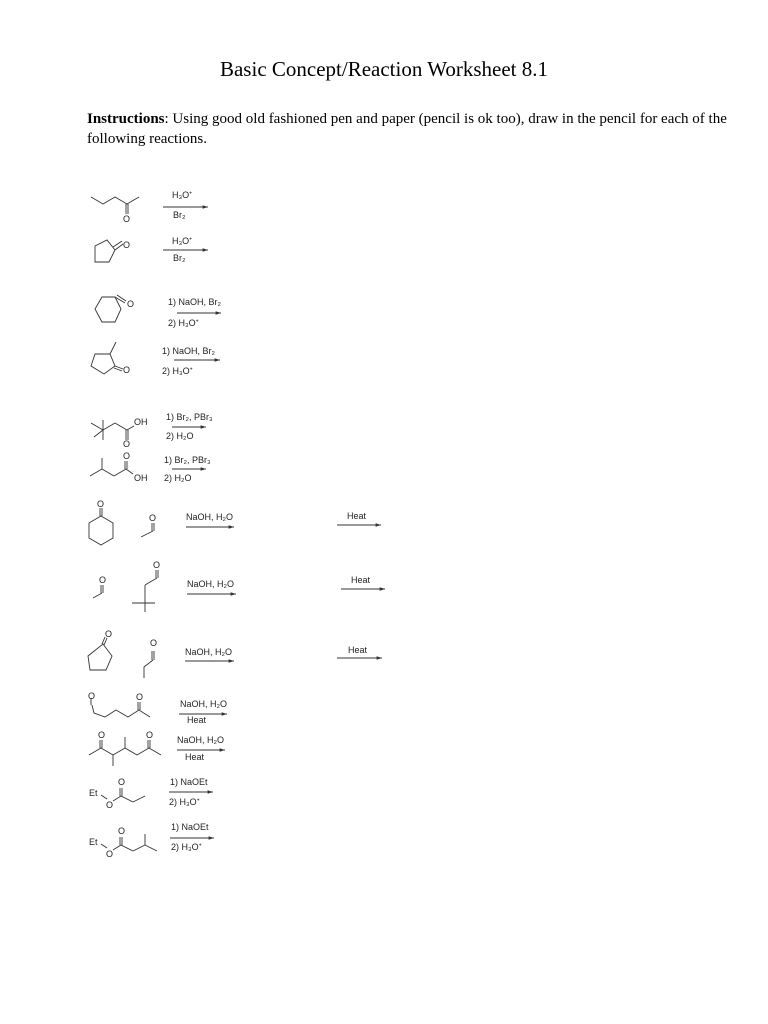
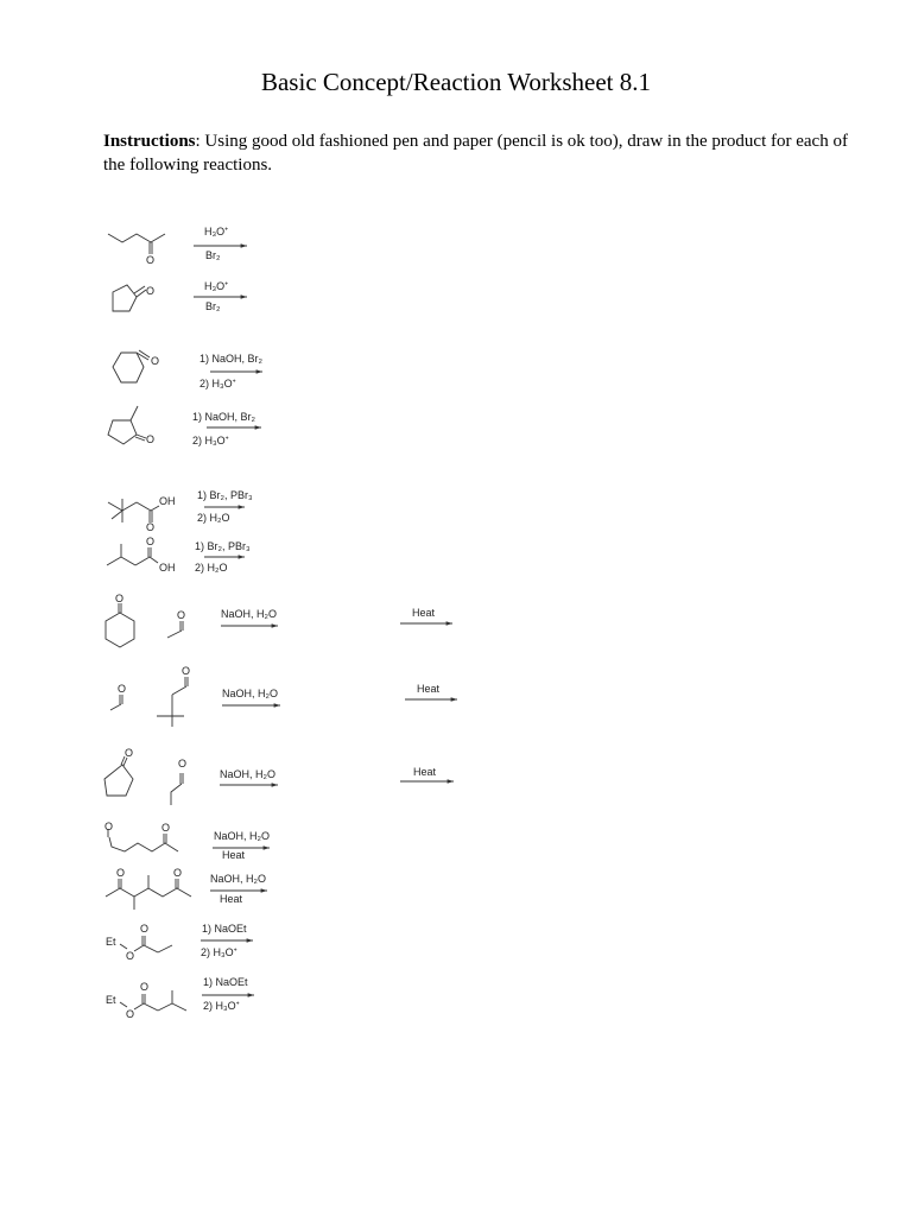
  Basic Concept/Reaction Worksheet 8.1
- Instructions: Using good old fashioned pen and paper (pencil is ok too), draw in the pencil for each of the following reactions.
+ Instructions: Using good old fashioned pen and paper (pencil is ok too), draw in the product for each of the following reactions.
  O
  O
  O
  O
  OH
  O
  O
  OH
  O
  O
  O
  O
  O
  O
  O
  O
  O
  O
  Et
  O
  O
  Et
  O
  O
  H₃O⁺
  Br₂
  H₃O⁺
  Br₂
  1) NaOH, Br₂
  2) H₃O⁺
  1) NaOH, Br₂
  2) H₃O⁺
  1) Br₂, PBr₃
  2) H₂O
  1) Br₂, PBr₃
  2) H₂O
  NaOH, H₂O
  Heat
  NaOH, H₂O
  Heat
  NaOH, H₂O
  Heat
  NaOH, H₂O
  Heat
  NaOH, H₂O
  Heat
  1) NaOEt
  2) H₃O⁺
  1) NaOEt
  2) H₃O⁺
